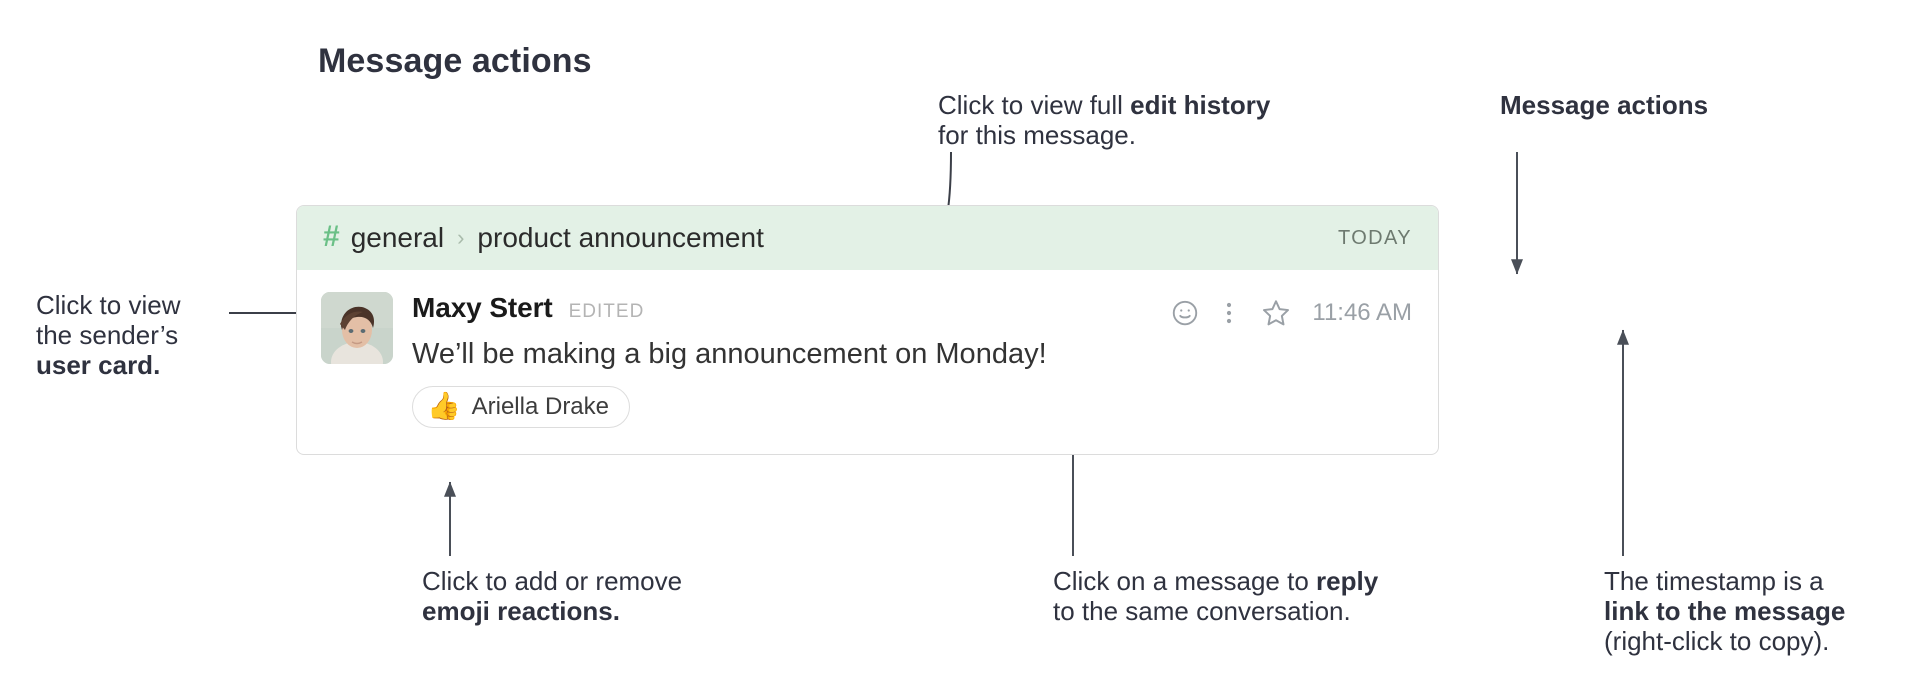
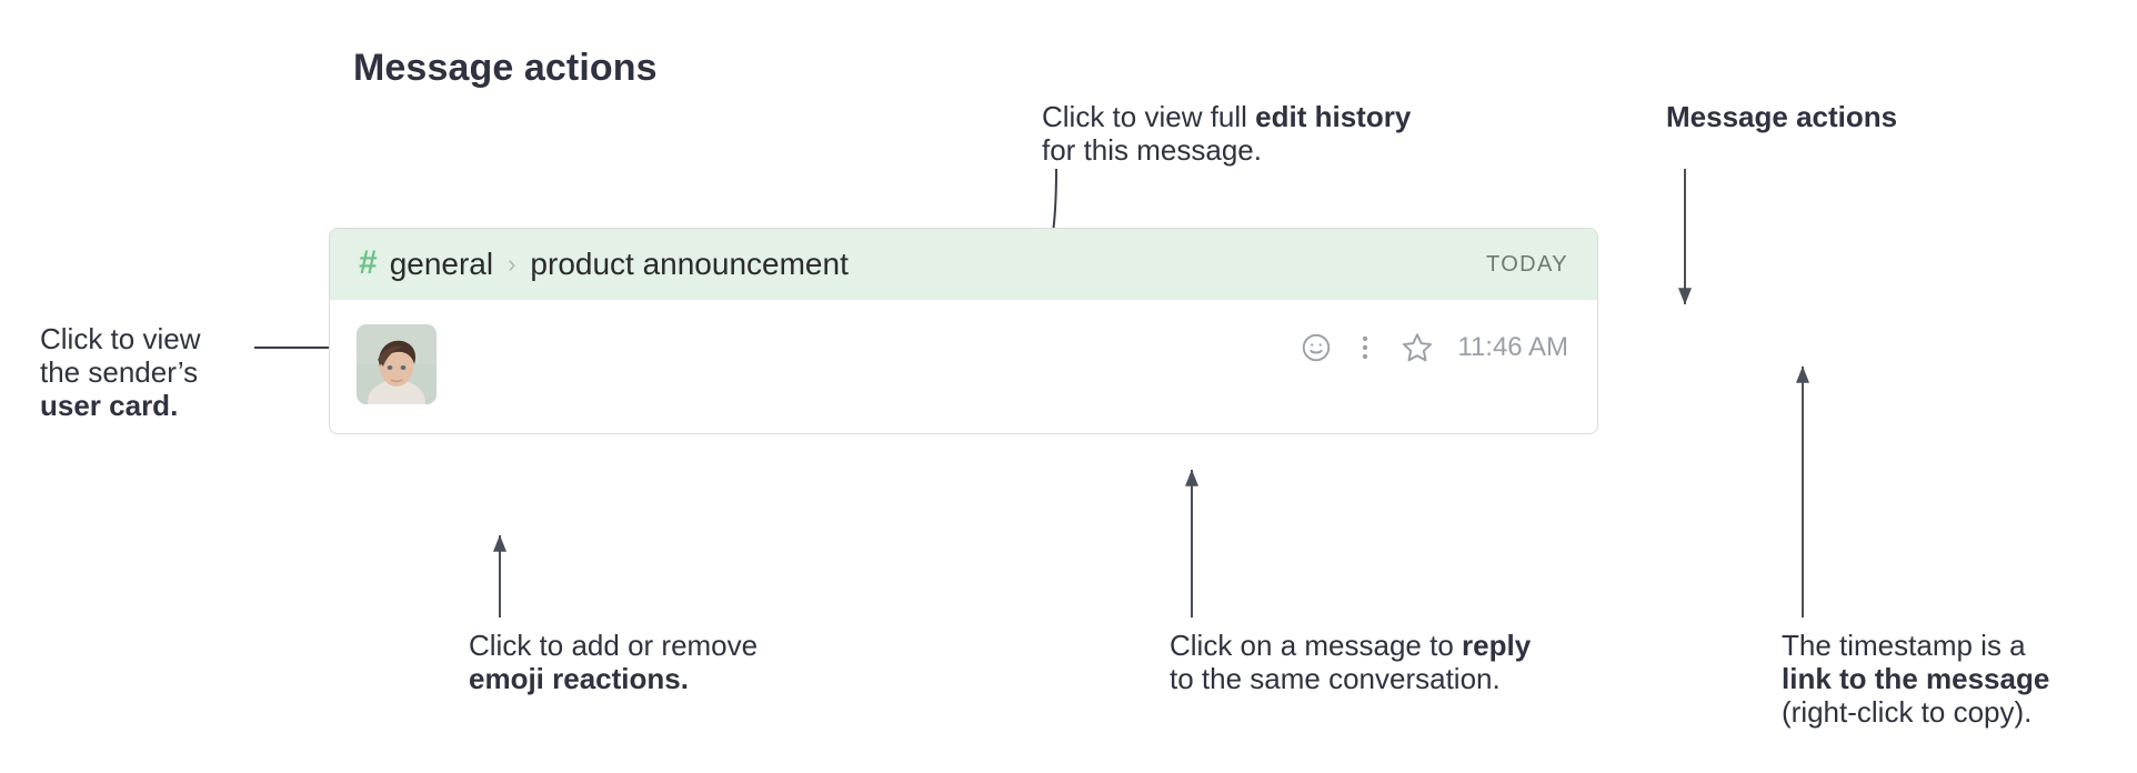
  Message actions
  Click to view
  the sender’s
  user card.
  Click to view full edit history
  for this message.
  Message actions
  Click to add or remove
  emoji reactions.
  Click on a message to reply
  to the same conversation.
  The timestamp is a
  link to the message
  (right-click to copy).
  #
  general
  ›
  product announcement
  TODAY
- Maxy Stert
- EDITED
- We’ll be making a big announcement on Monday!
- 👍
- Ariella Drake
  11:46 AM
